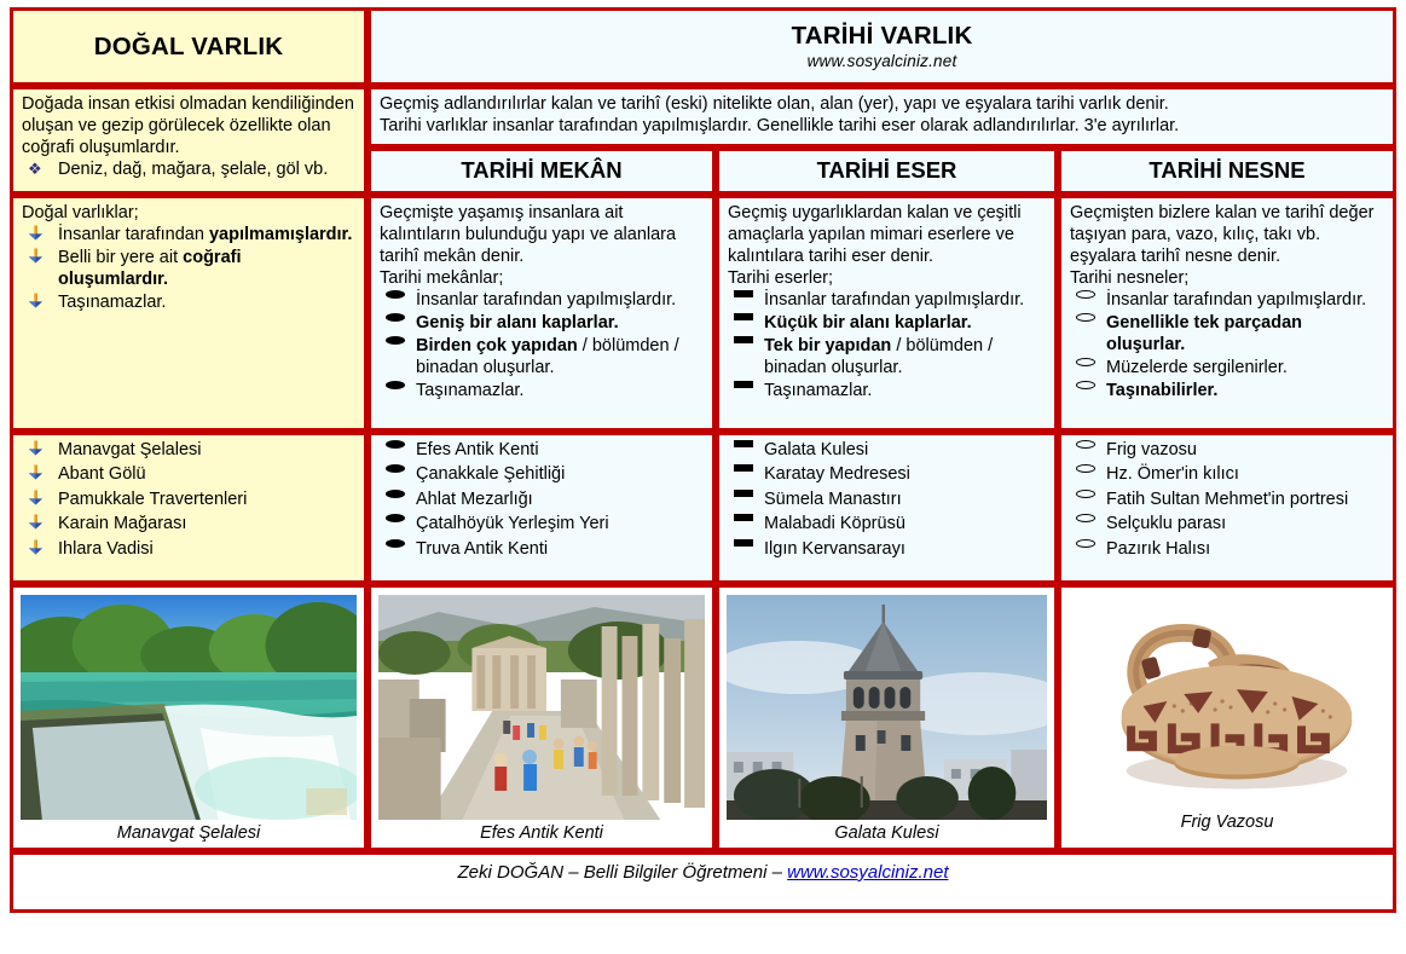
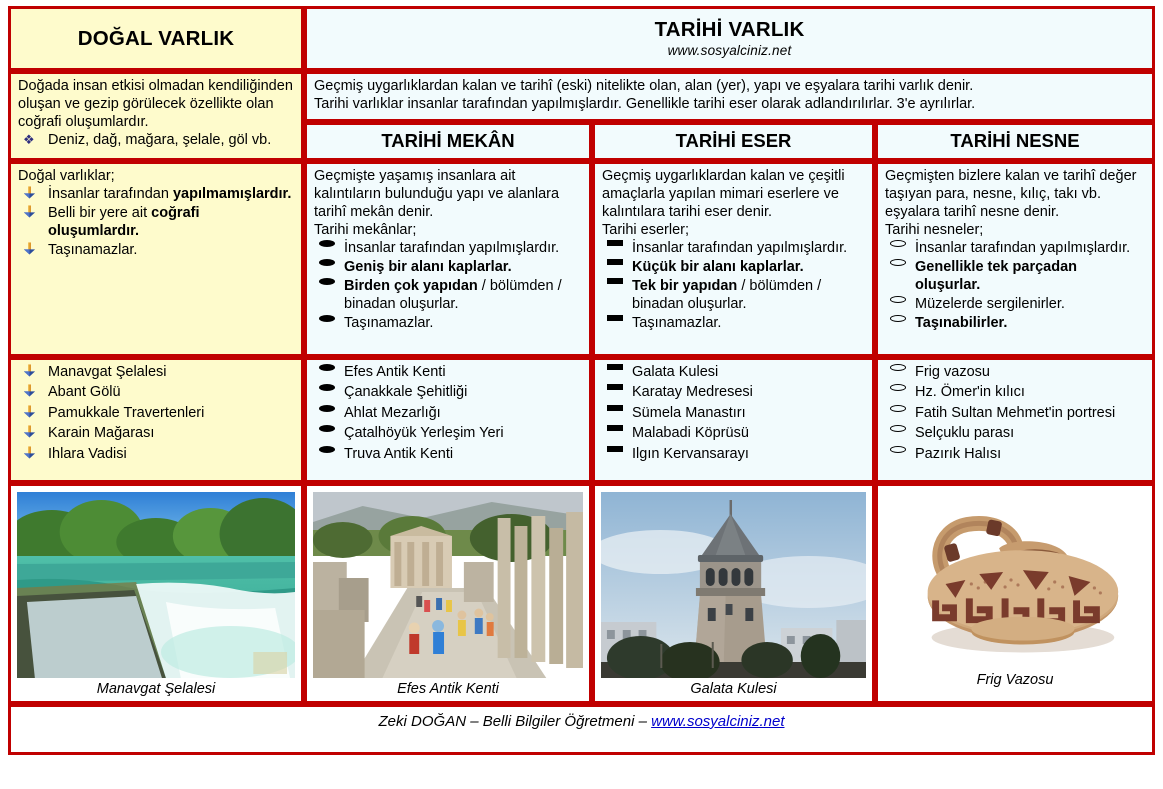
  DOĞAL VARLIK	TARİHİ VARLIK www.sosyalciniz.net
- Doğada insan etkisi olmadan kendiliğinden oluşan ve gezip görülecek özellikte olan coğrafi oluşumlardır. ❖ Deniz, dağ, mağara, şelale, göl vb.	Geçmiş adlandırılırlar kalan ve tarihî (eski) nitelikte olan, alan (yer), yapı ve eşyalara tarihi varlık denir. Tarihi varlıklar insanlar tarafından yapılmışlardır. Genellikle tarihi eser olarak adlandırılırlar. 3'e ayrılırlar.
+ Doğada insan etkisi olmadan kendiliğinden oluşan ve gezip görülecek özellikte olan coğrafi oluşumlardır. ❖ Deniz, dağ, mağara, şelale, göl vb.	Geçmiş uygarlıklardan kalan ve tarihî (eski) nitelikte olan, alan (yer), yapı ve eşyalara tarihi varlık denir. Tarihi varlıklar insanlar tarafından yapılmışlardır. Genellikle tarihi eser olarak adlandırılırlar. 3'e ayrılırlar.
  TARİHİ MEKÂN	TARİHİ ESER	TARİHİ NESNE
- Doğal varlıklar; İnsanlar tarafından yapılmamışlardır.Belli bir yere ait coğrafi oluşumlardır.Taşınamazlar.	Geçmişte yaşamış insanlara ait kalıntıların bulunduğu yapı ve alanlara tarihî mekân denir. Tarihi mekânlar; İnsanlar tarafından yapılmışlardır.Geniş bir alanı kaplarlar.Birden çok yapıdan / bölümden / binadan oluşurlar.Taşınamazlar.	Geçmiş uygarlıklardan kalan ve çeşitli amaçlarla yapılan mimari eserlere ve kalıntılara tarihi eser denir. Tarihi eserler; İnsanlar tarafından yapılmışlardır.Küçük bir alanı kaplarlar.Tek bir yapıdan / bölümden / binadan oluşurlar.Taşınamazlar.	Geçmişten bizlere kalan ve tarihî değer taşıyan para, vazo, kılıç, takı vb. eşyalara tarihî nesne denir. Tarihi nesneler; İnsanlar tarafından yapılmışlardır.Genellikle tek parçadan oluşurlar.Müzelerde sergilenirler.Taşınabilirler.
+ Doğal varlıklar; İnsanlar tarafından yapılmamışlardır.Belli bir yere ait coğrafi oluşumlardır.Taşınamazlar.	Geçmişte yaşamış insanlara ait kalıntıların bulunduğu yapı ve alanlara tarihî mekân denir. Tarihi mekânlar; İnsanlar tarafından yapılmışlardır.Geniş bir alanı kaplarlar.Birden çok yapıdan / bölümden / binadan oluşurlar.Taşınamazlar.	Geçmiş uygarlıklardan kalan ve çeşitli amaçlarla yapılan mimari eserlere ve kalıntılara tarihi eser denir. Tarihi eserler; İnsanlar tarafından yapılmışlardır.Küçük bir alanı kaplarlar.Tek bir yapıdan / bölümden / binadan oluşurlar.Taşınamazlar.	Geçmişten bizlere kalan ve tarihî değer taşıyan para, nesne, kılıç, takı vb. eşyalara tarihî nesne denir. Tarihi nesneler; İnsanlar tarafından yapılmışlardır.Genellikle tek parçadan oluşurlar.Müzelerde sergilenirler.Taşınabilirler.
  Manavgat ŞelalesiAbant GölüPamukkale TravertenleriKarain MağarasıIhlara Vadisi	Efes Antik KentiÇanakkale ŞehitliğiAhlat MezarlığıÇatalhöyük Yerleşim YeriTruva Antik Kenti	Galata KulesiKaratay MedresesiSümela ManastırıMalabadi KöprüsüIlgın Kervansarayı	Frig vazosuHz. Ömer'in kılıcıFatih Sultan Mehmet'in portresiSelçuklu parasıPazırık Halısı
  Manavgat Şelalesi	Efes Antik Kenti	Galata Kulesi	Frig Vazosu
  Zeki DOĞAN – Belli Bilgiler Öğretmeni – www.sosyalciniz.net
